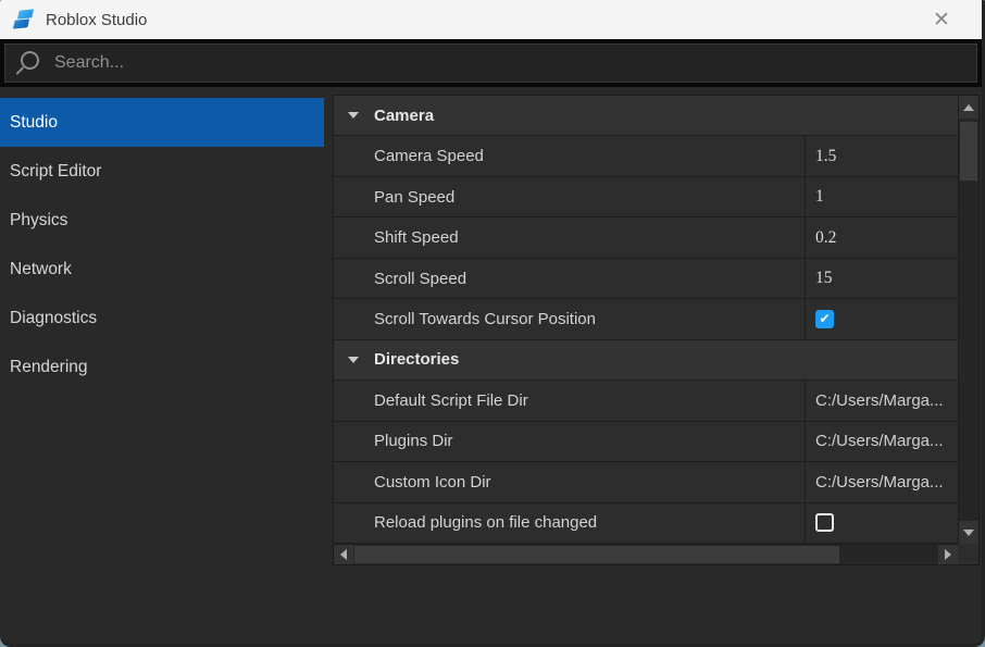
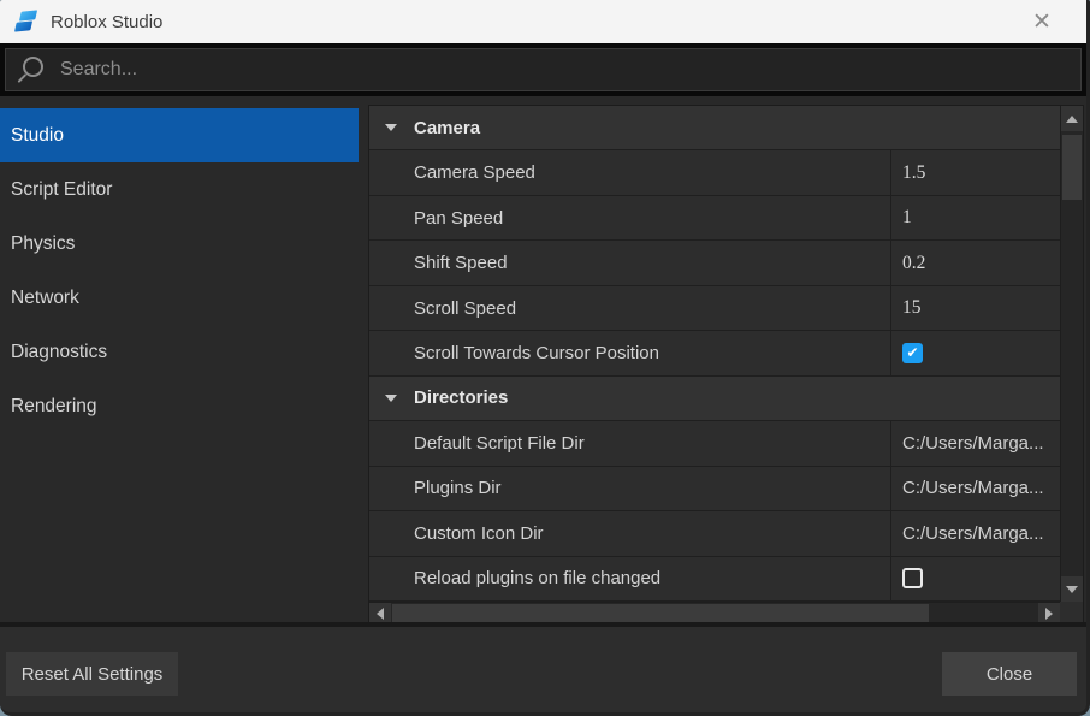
  Roblox Studio
  ✕
  Search...
  Studio
  Script Editor
  Physics
  Network
  Diagnostics
  Rendering
  Camera
  Camera Speed
  1.5
  Pan Speed
  1
  Shift Speed
  0.2
  Scroll Speed
  15
  Scroll Towards Cursor Position
  ✔
  Directories
  Default Script File Dir
  C:/Users/Marga...
  Plugins Dir
  C:/Users/Marga...
  Custom Icon Dir
  C:/Users/Marga...
  Reload plugins on file changed
+ Reset All Settings
+ Close
